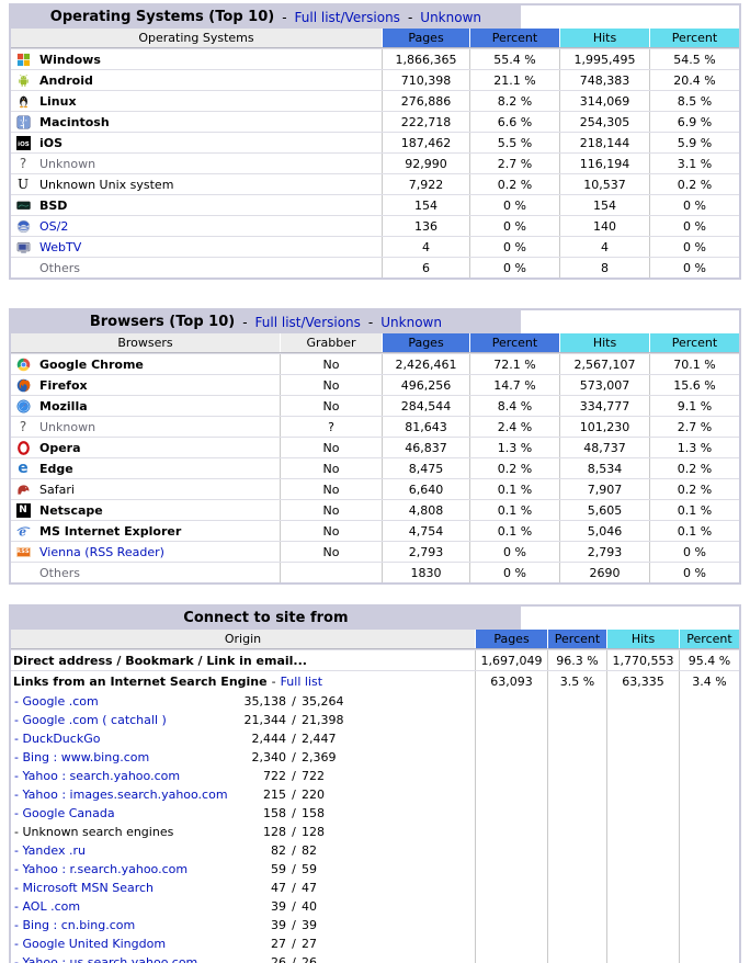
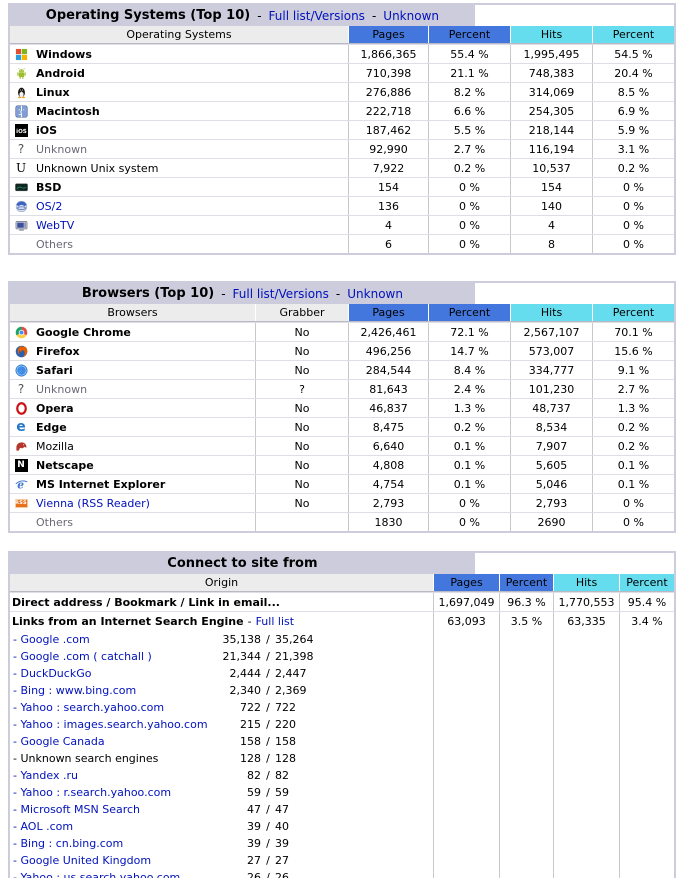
  Operating Systems (Top 10)
  -
  Full list/Versions
  -
  Unknown
  Operating Systems
  Pages
  Percent
  Hits
  Percent
  Windows
  1,866,365
  55.4 %
  1,995,495
  54.5 %
  Android
  710,398
  21.1 %
  748,383
  20.4 %
  Linux
  276,886
  8.2 %
  314,069
  8.5 %
  Macintosh
  222,718
  6.6 %
  254,305
  6.9 %
  iOS
  187,462
  5.5 %
  218,144
  5.9 %
  ?
  Unknown
  92,990
  2.7 %
  116,194
  3.1 %
  U
  Unknown Unix system
  7,922
  0.2 %
  10,537
  0.2 %
  BSD
  154
  0 %
  154
  0 %
  OS/2
  136
  0 %
  140
  0 %
  WebTV
  4
  0 %
  4
  0 %
  Others
  6
  0 %
  8
  0 %
  Browsers (Top 10)
  -
  Full list/Versions
  -
  Unknown
  Browsers
  Grabber
  Pages
  Percent
  Hits
  Percent
  Google Chrome
  No
  2,426,461
  72.1 %
  2,567,107
  70.1 %
  Firefox
  No
  496,256
  14.7 %
  573,007
  15.6 %
- Mozilla
+ Safari
  No
  284,544
  8.4 %
  334,777
  9.1 %
  ?
  Unknown
  ?
  81,643
  2.4 %
  101,230
  2.7 %
  Opera
  No
  46,837
  1.3 %
  48,737
  1.3 %
  e
  Edge
  No
  8,475
  0.2 %
  8,534
  0.2 %
- Safari
+ Mozilla
  No
  6,640
  0.1 %
  7,907
  0.2 %
  N
  Netscape
  No
  4,808
  0.1 %
  5,605
  0.1 %
  e
  MS Internet Explorer
  No
  4,754
  0.1 %
  5,046
  0.1 %
  Vienna (RSS Reader)
  No
  2,793
  0 %
  2,793
  0 %
  Others
  1830
  0 %
  2690
  0 %
  Connect to site from
  Origin
  Pages
  Percent
  Hits
  Percent
  Direct address / Bookmark / Link in email...
  1,697,049
  96.3 %
  1,770,553
  95.4 %
  Links from an Internet Search Engine
  -
  Full list
  -
  Google .com
  35,138
  /
  35,264
  -
  Google .com ( catchall )
  21,344
  /
  21,398
  -
  DuckDuckGo
  2,444
  /
  2,447
  -
  Bing : www.bing.com
  2,340
  /
  2,369
  -
  Yahoo : search.yahoo.com
  722
  /
  722
  -
  Yahoo : images.search.yahoo.com
  215
  /
  220
  -
  Google Canada
  158
  /
  158
  -
  Unknown search engines
  128
  /
  128
  -
  Yandex .ru
  82
  /
  82
  -
  Yahoo : r.search.yahoo.com
  59
  /
  59
  -
  Microsoft MSN Search
  47
  /
  47
  -
  AOL .com
  39
  /
  40
  -
  Bing : cn.bing.com
  39
  /
  39
  -
  Google United Kingdom
  27
  /
  27
  63,093
  3.5 %
  63,335
  3.4 %
